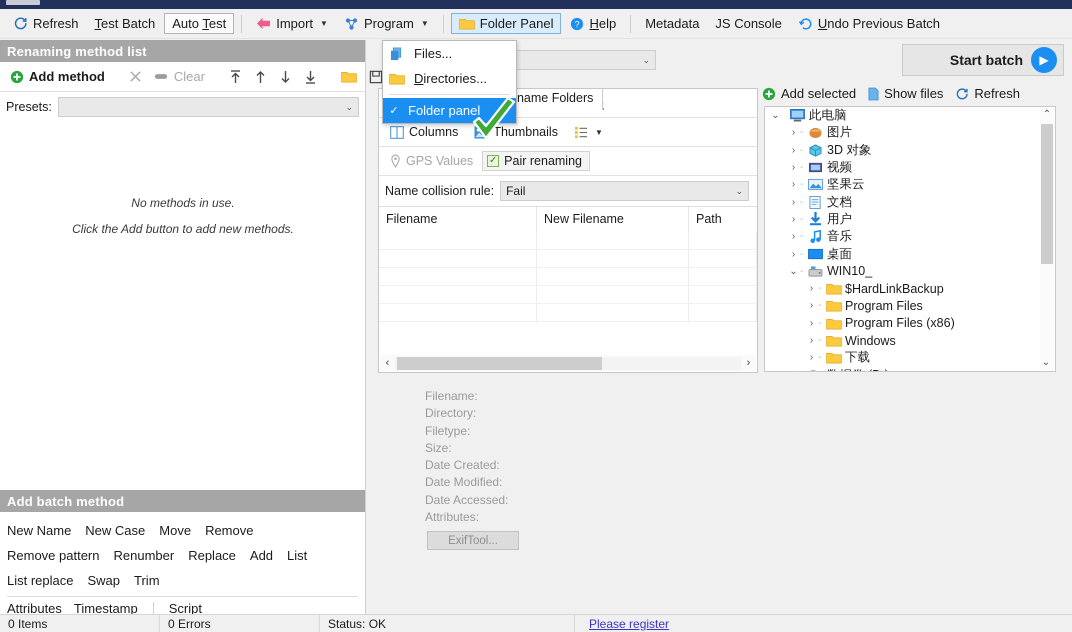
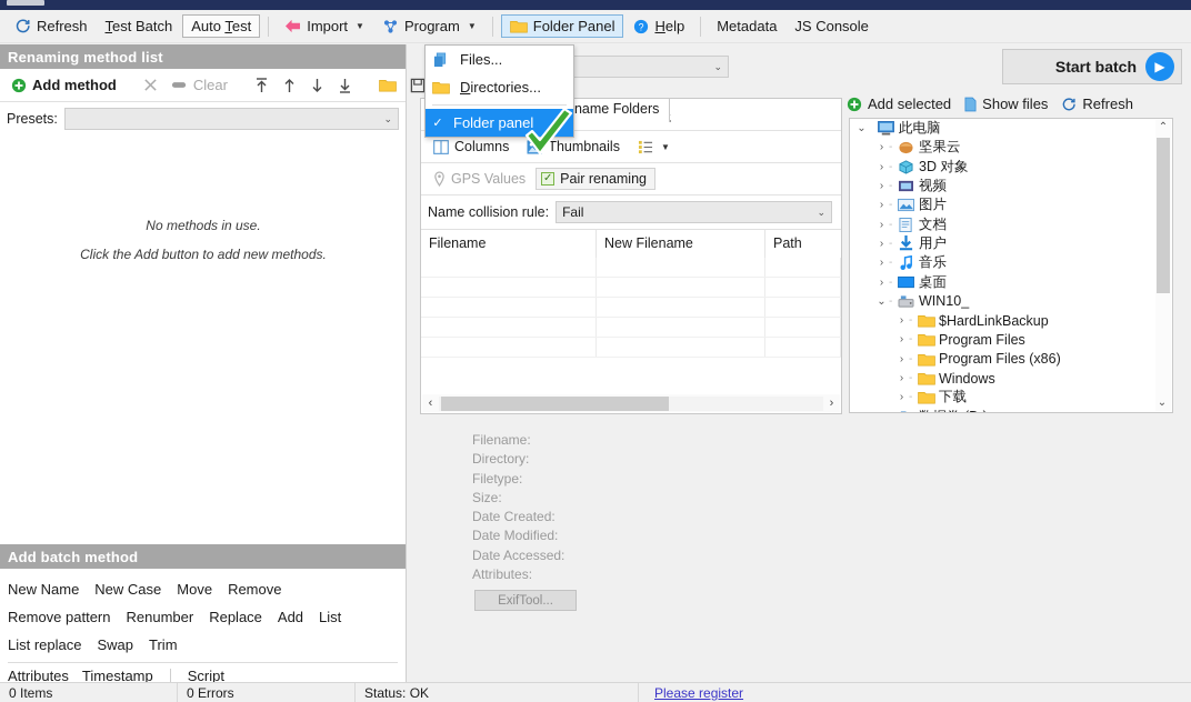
  Refresh
  Test Batch
  Auto Test
  Import
  ▼
  Program
  ▼
  Folder Panel
  ?
  Help
  Metadata
  JS Console
- Undo Previous Batch
  Renaming method list
  Add method
  Clear
  Presets:
  ⌄
  No methods in use.
  Click the Add button to add new methods.
  Add batch method
  New Name
  New Case
  Move
  Remove
  Remove pattern
  Renumber
  Replace
  Add
  List
  List replace
  Swap
  Trim
  Attributes
  Timestamp
  Script
  ⌄
  name Folders
  Columns
  Thumbnails
  ▼
  GPS Values
  ✓
  Pair renaming
  Name collision rule:
  Fail
  ⌄
  Filename
  New Filename
  Path
  ‹
  ›
  Filename:
  Directory:
  Filetype:
  Size:
  Date Created:
  Date Modified:
  Date Accessed:
  Attributes:
  ExifTool...
  Start batch
  ▶
  Add selected
  Show files
  Refresh
  ⌄
  此电脑
  ›
  -
- 图片
+ 坚果云
  ›
  -
  3D 对象
  ›
  -
  视频
  ›
  -
- 坚果云
+ 图片
  ›
  -
  文档
  ›
  -
  用户
  ›
  -
  音乐
  ›
  -
  桌面
  ⌄
  -
  WIN10_
  ›
  -
  $HardLinkBackup
  ›
  -
  Program Files
  ›
  -
  Program Files (x86)
  ›
  -
  Windows
  ›
  -
  下载
  ⌃
  ⌄
  Files...
  Directories...
  ✓
  Folder panel
  0 Items
  0 Errors
  Status: OK
  Please register
